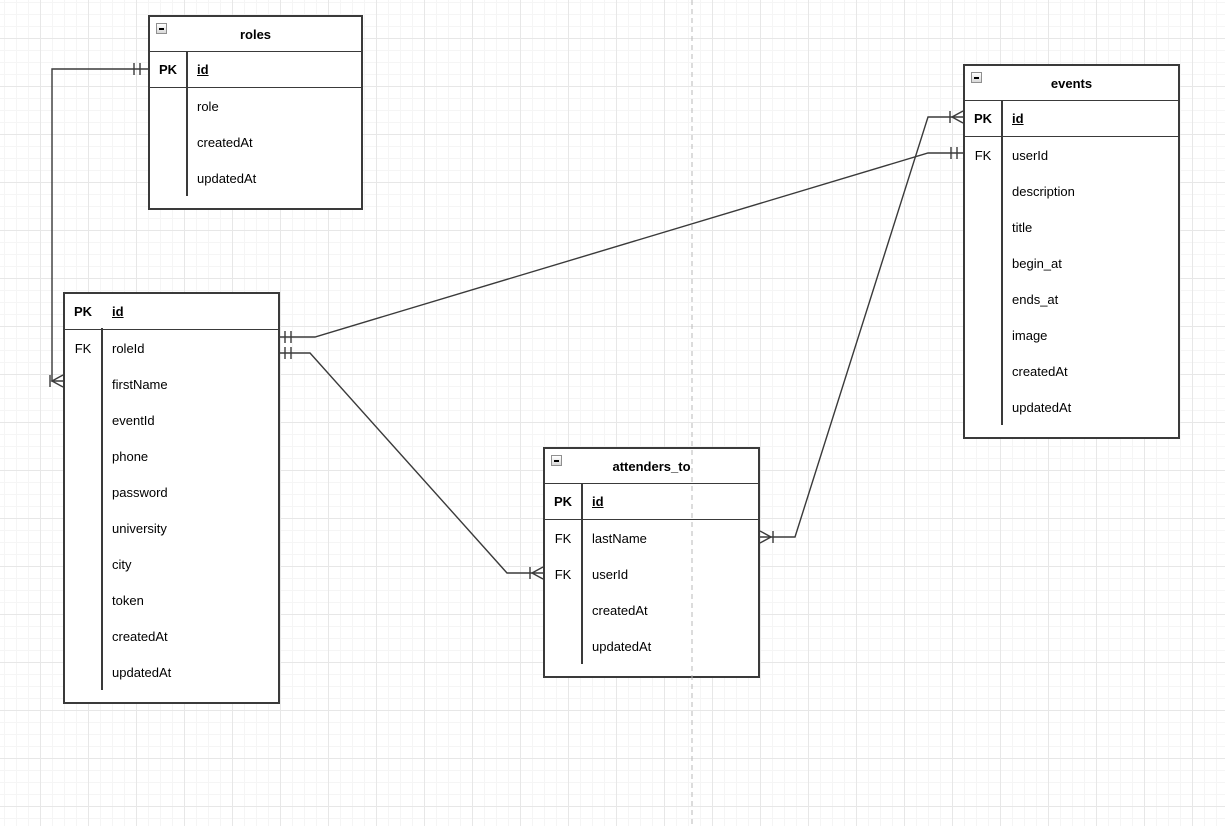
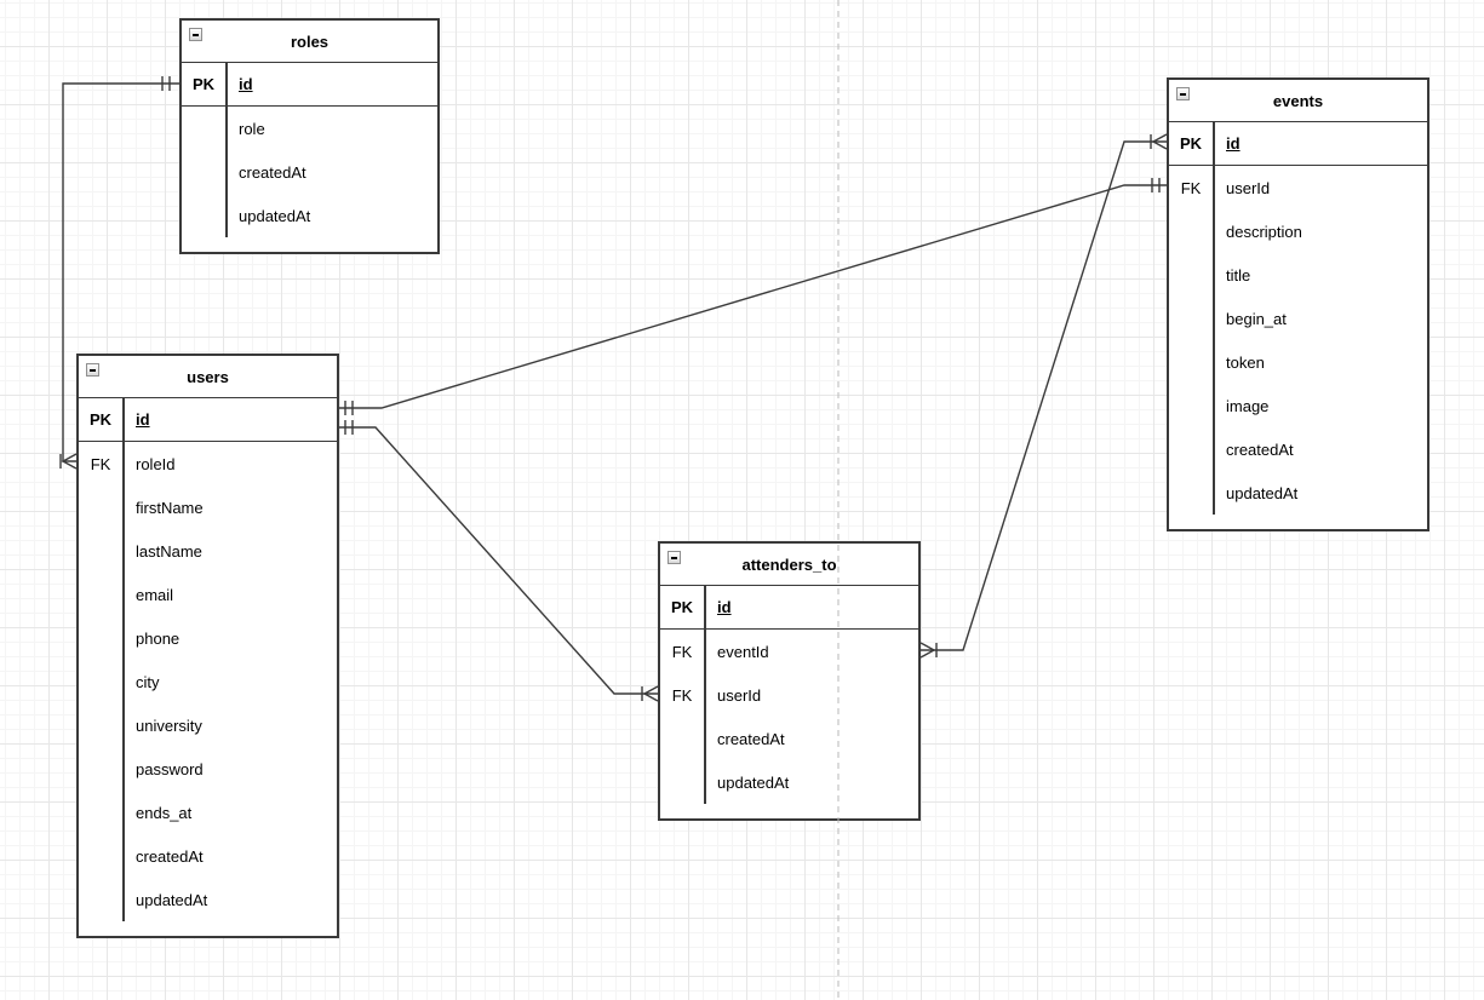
  roles
  PK
  id
  role
  createdAt
  updatedAt
+ users
  PK
  id
  FK
  roleId
  firstName
- eventId
+ lastName
+ email
  phone
- password
+ city
  university
- city
+ password
- token
+ ends_at
  createdAt
  updatedAt
  attenders_to
  PK
  id
  FK
- lastName
+ eventId
  FK
  userId
  createdAt
  updatedAt
  events
  PK
  id
  FK
  userId
  description
  title
  begin_at
- ends_at
+ token
  image
  createdAt
  updatedAt
